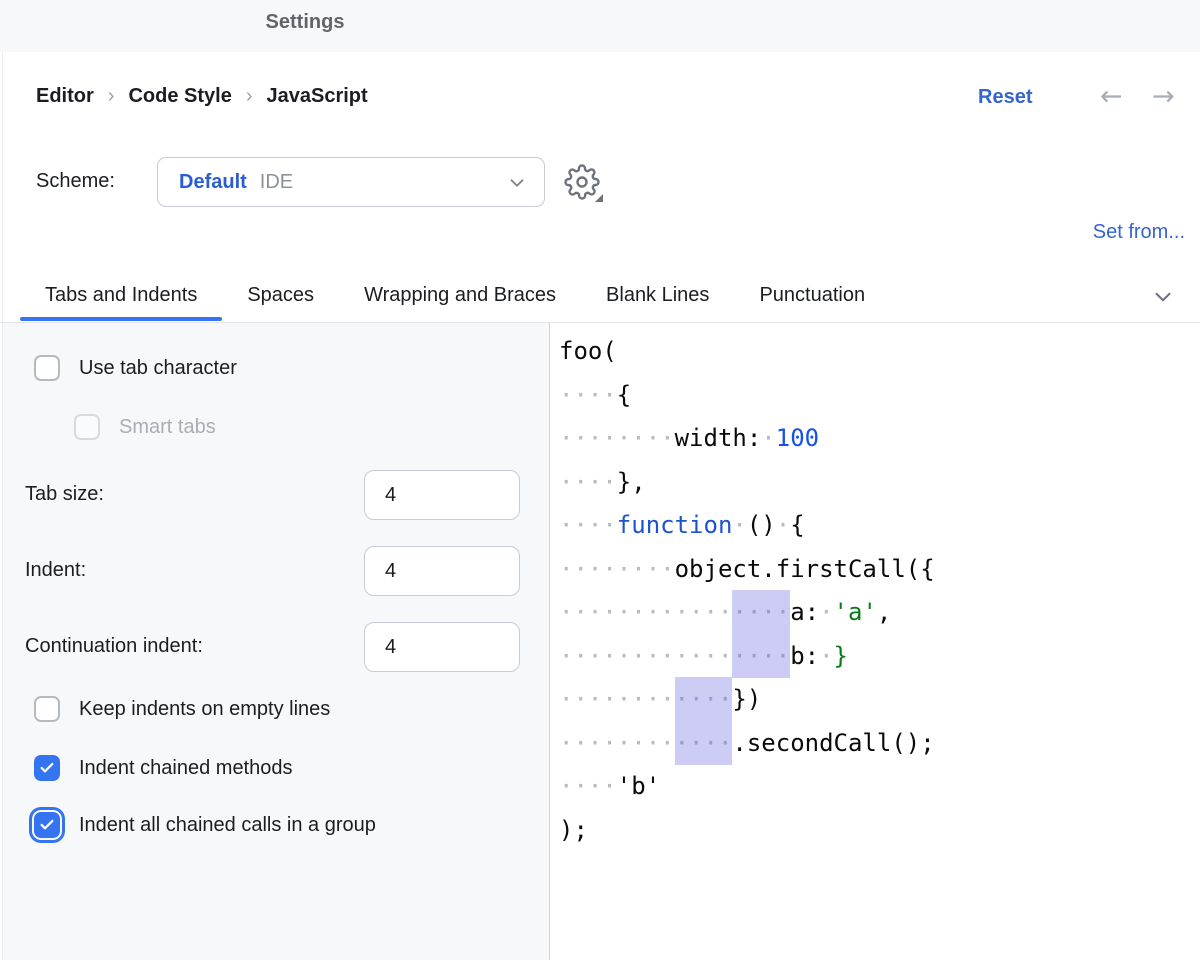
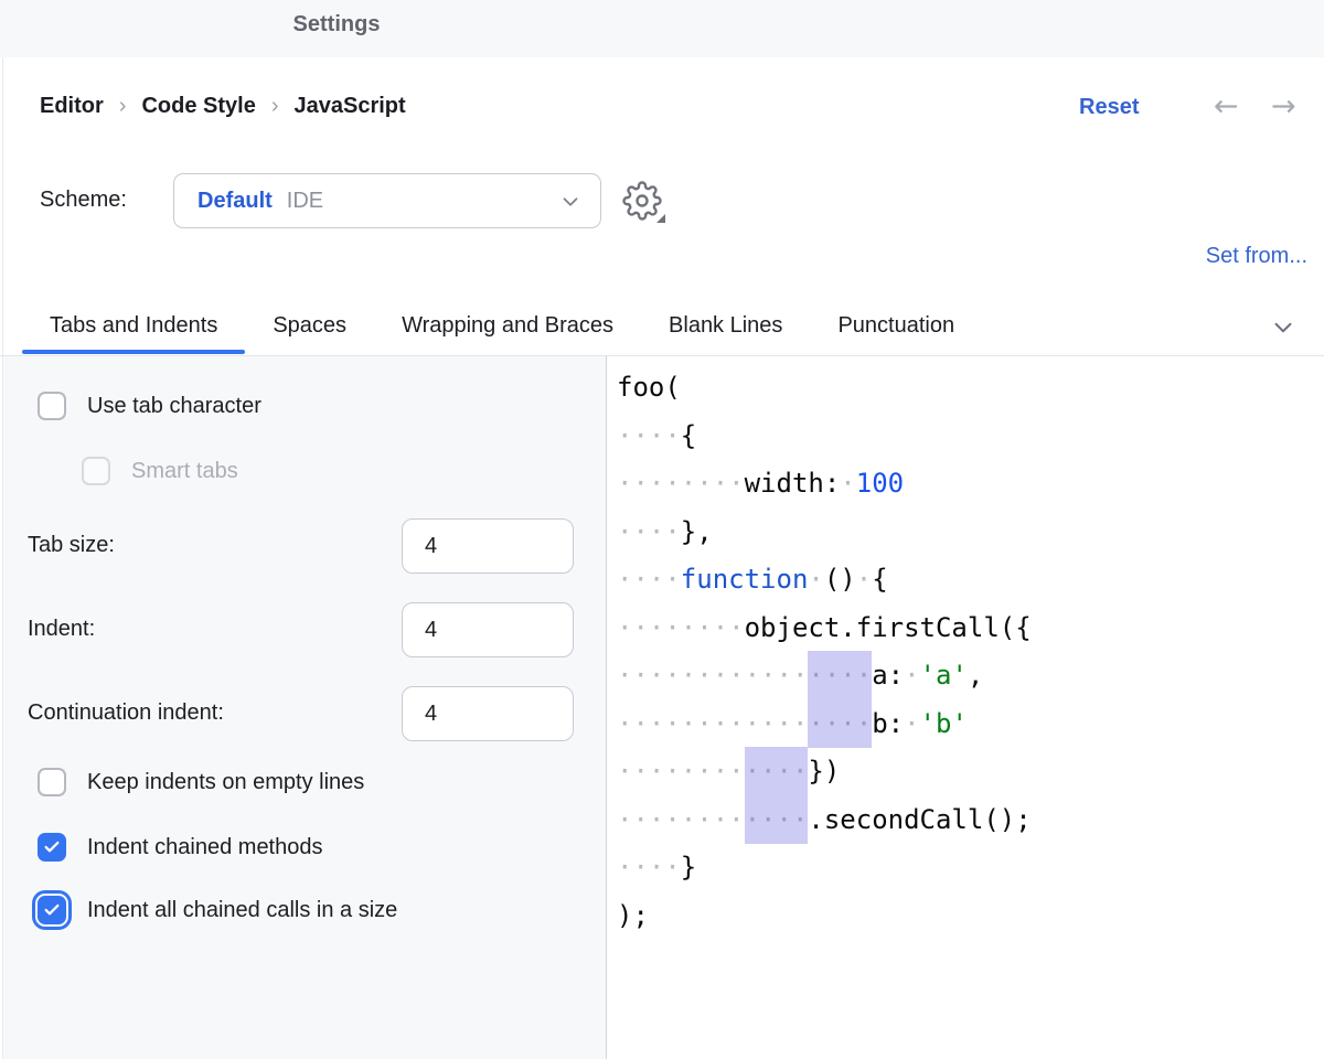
  Settings
  Editor
  ›
  Code Style
  ›
  JavaScript
  Reset
  ←
  →
  Scheme:
  Default
  IDE
  Set from...
  Tabs and Indents
  Spaces
  Wrapping and Braces
  Blank Lines
  Punctuation
  Use tab character
  Smart tabs
  Tab size:
  4
  Indent:
  4
  Continuation indent:
  4
  Keep indents on empty lines
  Indent chained methods
- Indent all chained calls in a group
+ Indent all chained calls in a size
  foo(
  ····{
  ········width:·100
  ····},
  ····function·()·{
  ········object.firstCall({
  ················a:·'a',
- ················b:·}
+ ················b:·'b'
  ············})
  ············.secondCall();
- ····'b'
+ ····}
  );
